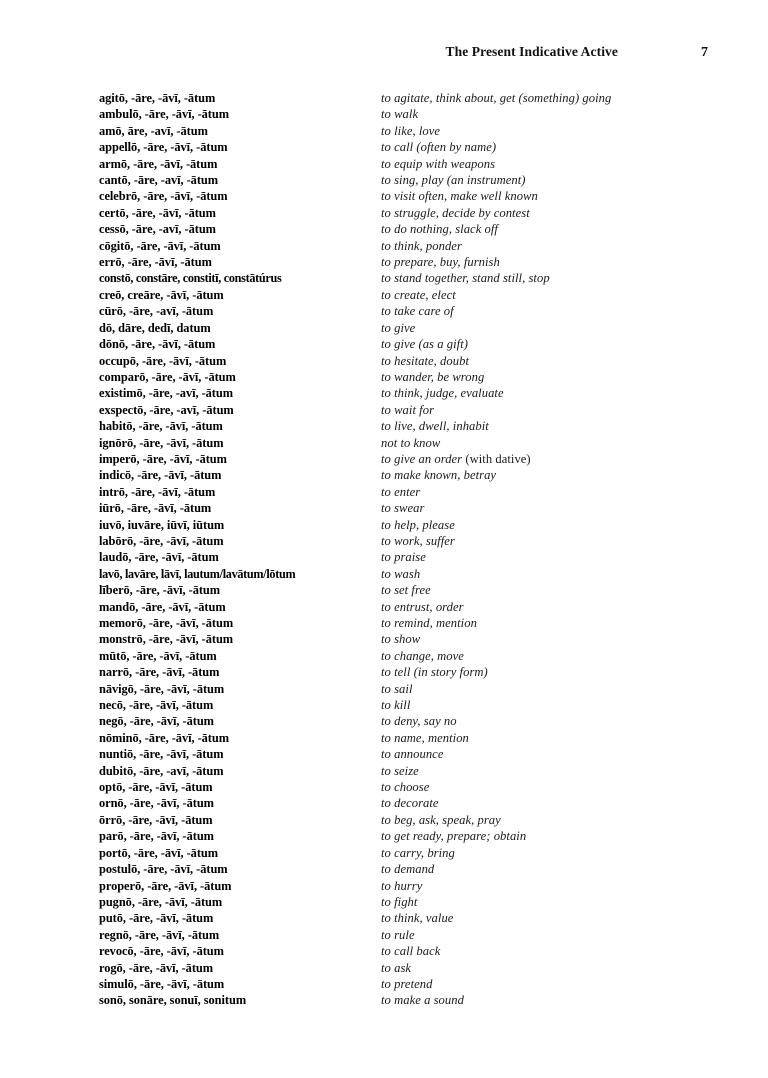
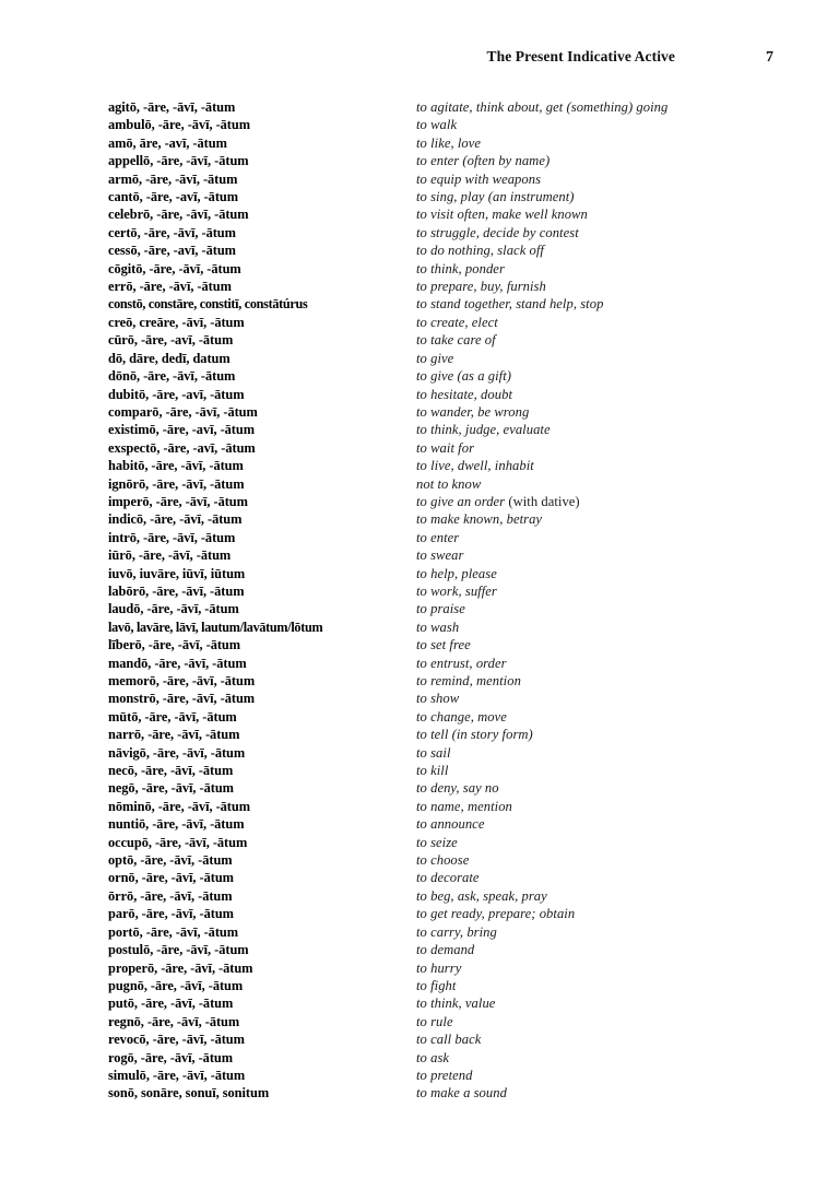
  The Present Indicative Active
  7
  agitō, -āre, -āvī, -ātum
  to agitate, think about, get (something) going
  ambulō, -āre, -āvī, -ātum
  to walk
  amō, āre, -avī, -ātum
  to like, love
  appellō, -āre, -āvī, -ātum
- to call (often by name)
+ to enter (often by name)
  armō, -āre, -āvī, -ātum
  to equip with weapons
  cantō, -āre, -avī, -ātum
  to sing, play (an instrument)
  celebrō, -āre, -āvī, -ātum
  to visit often, make well known
  certō, -āre, -āvī, -ātum
  to struggle, decide by contest
  cessō, -āre, -avī, -ātum
  to do nothing, slack off
  cōgitō, -āre, -āvī, -ātum
  to think, ponder
  errō, -āre, -āvī, -ātum
  to prepare, buy, furnish
  constō, constāre, constitī, constātúrus
- to stand together, stand still, stop
+ to stand together, stand help, stop
  creō, creāre, -āvī, -ātum
  to create, elect
  cūrō, -āre, -avī, -ātum
  to take care of
  dō, dāre, dedī, datum
  to give
  dōnō, -āre, -āvī, -ātum
  to give (as a gift)
- occupō, -āre, -āvī, -ātum
+ dubitō, -āre, -avī, -ātum
  to hesitate, doubt
  comparō, -āre, -āvī, -ātum
  to wander, be wrong
  existimō, -āre, -avī, -ātum
  to think, judge, evaluate
  exspectō, -āre, -avī, -ātum
  to wait for
  habitō, -āre, -āvī, -ātum
  to live, dwell, inhabit
  ignōrō, -āre, -āvī, -ātum
  not to know
  imperō, -āre, -āvī, -ātum
  to give an order (with dative)
  indicō, -āre, -āvī, -ātum
  to make known, betray
  intrō, -āre, -āvī, -ātum
  to enter
  iūrō, -āre, -āvī, -ātum
  to swear
  iuvō, iuvāre, iūvī, iūtum
  to help, please
  labōrō, -āre, -āvī, -ātum
  to work, suffer
  laudō, -āre, -āvī, -ātum
  to praise
  lavō, lavāre, lāvī, lautum/lavātum/lōtum
  to wash
  līberō, -āre, -āvī, -ātum
  to set free
  mandō, -āre, -āvī, -ātum
  to entrust, order
  memorō, -āre, -āvī, -ātum
  to remind, mention
  monstrō, -āre, -āvī, -ātum
  to show
  mūtō, -āre, -āvī, -ātum
  to change, move
  narrō, -āre, -āvī, -ātum
  to tell (in story form)
  nāvigō, -āre, -āvī, -ātum
  to sail
  necō, -āre, -āvī, -ātum
  to kill
  negō, -āre, -āvī, -ātum
  to deny, say no
  nōminō, -āre, -āvī, -ātum
  to name, mention
  nuntiō, -āre, -āvī, -ātum
  to announce
- dubitō, -āre, -avī, -ātum
+ occupō, -āre, -āvī, -ātum
  to seize
  optō, -āre, -āvī, -ātum
  to choose
  ornō, -āre, -āvī, -ātum
  to decorate
  ōrrō, -āre, -āvī, -ātum
  to beg, ask, speak, pray
  parō, -āre, -āvī, -ātum
  to get ready, prepare; obtain
  portō, -āre, -āvī, -ātum
  to carry, bring
  postulō, -āre, -āvī, -ātum
  to demand
  properō, -āre, -āvī, -ātum
  to hurry
  pugnō, -āre, -āvī, -ātum
  to fight
  putō, -āre, -āvī, -ātum
  to think, value
  regnō, -āre, -āvī, -ātum
  to rule
  revocō, -āre, -āvī, -ātum
  to call back
  rogō, -āre, -āvī, -ātum
  to ask
  simulō, -āre, -āvī, -ātum
  to pretend
  sonō, sonāre, sonuī, sonitum
  to make a sound
